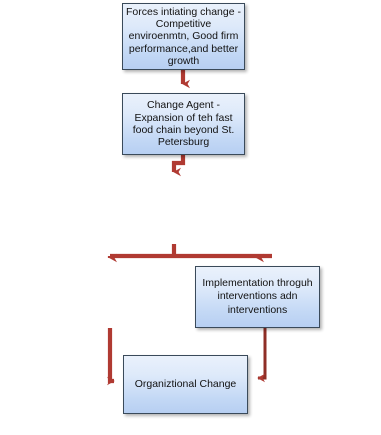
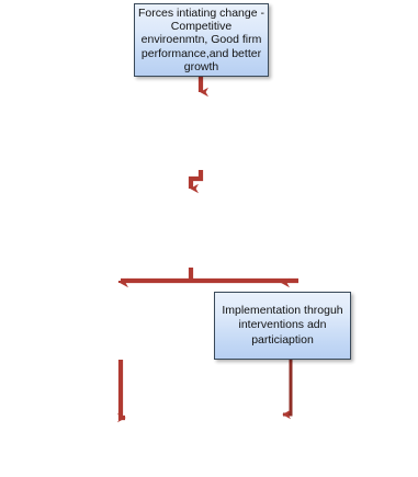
  Forces intiating change - Competitive enviroenmtn, Good firm performance,and better growth
- Change Agent - Expansion of teh fast food chain beyond St. Petersburg
- Implementation throguh interventions adn interventions
+ Implementation throguh interventions adn particiaption
- Organiztional Change
